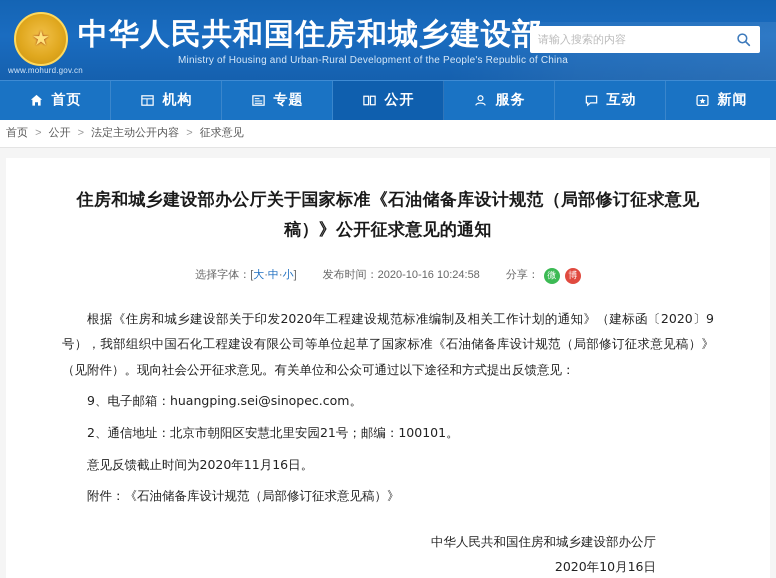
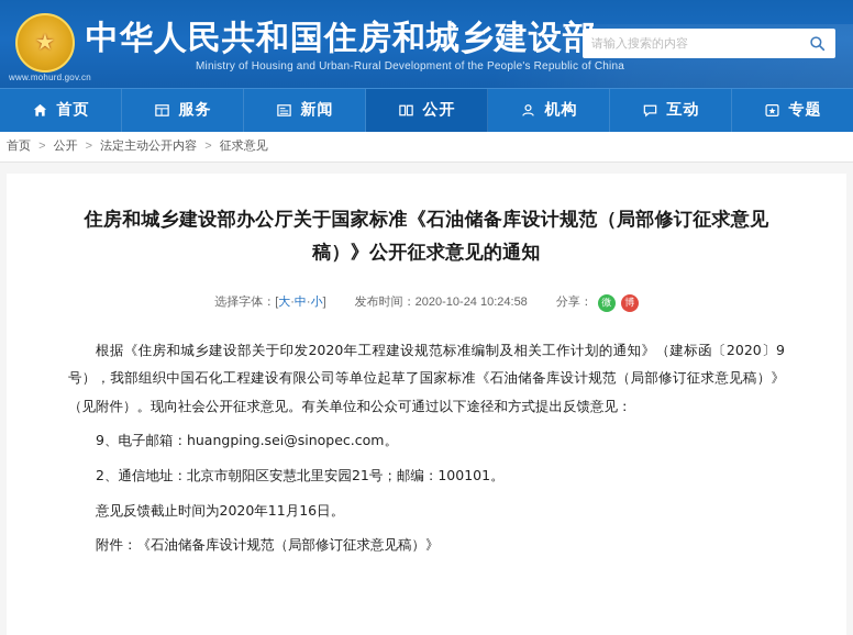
  ★
  www.mohurd.gov.cn
  中华人民共和国住房和城乡建设部
  Ministry of Housing and Urban-Rural Development of the People's Republic of China
  请输入搜索的内容
  首页
- 机构
+ 服务
- 专题
+ 新闻
  公开
- 服务
+ 机构
  互动
- 新闻
+ 专题
  首页 > 公开 > 法定主动公开内容 > 征求意见
  住房和城乡建设部办公厅关于国家标准《石油储备库设计规范（局部修订征求意见稿）》公开征求意见的通知
  选择字体：[大·中·小]
- 发布时间：2020-10-16 10:24:58
+ 发布时间：2020-10-24 10:24:58
  分享：
  微
  博
  根据《住房和城乡建设部关于印发2020年工程建设规范标准编制及相关工作计划的通知》（建标函〔2020〕9号），我部组织中国石化工程建设有限公司等单位起草了国家标准《石油储备库设计规范（局部修订征求意见稿）》（见附件）。现向社会公开征求意见。有关单位和公众可通过以下途径和方式提出反馈意见：
  9、电子邮箱：huangping.sei@sinopec.com。
  2、通信地址：北京市朝阳区安慧北里安园21号；邮编：100101。
  意见反馈截止时间为2020年11月16日。
  附件：《石油储备库设计规范（局部修订征求意见稿）》
- 中华人民共和国住房和城乡建设部办公厅
- 2020年10月16日
